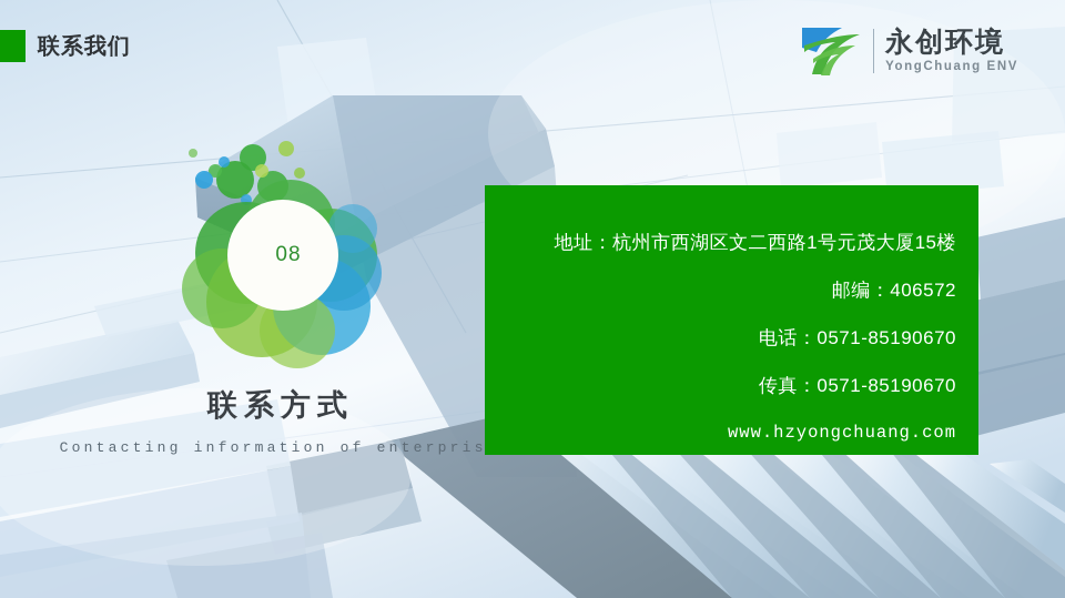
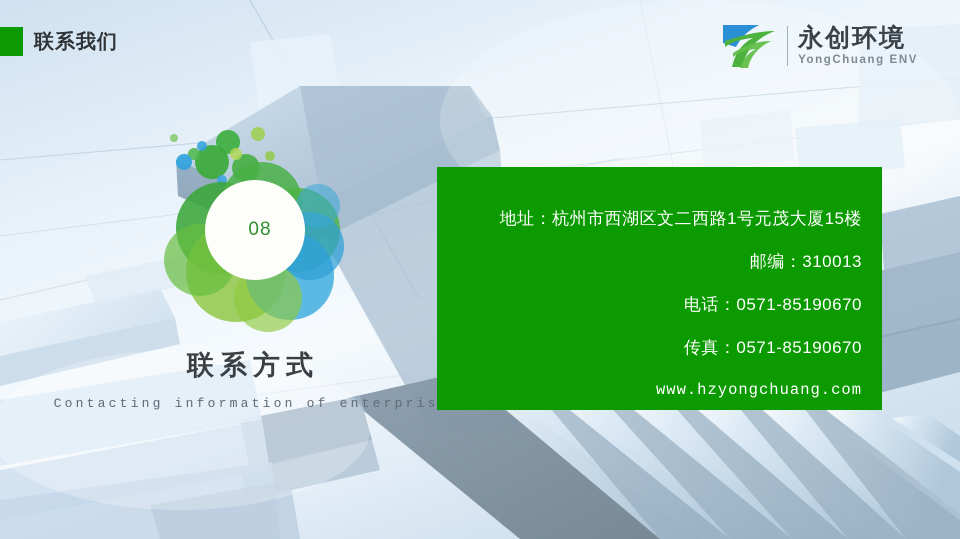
  联系我们
  永创环境
  YongChuang ENV
  08
  联系方式
  Contacting information of enterpris
  地址：杭州市西湖区文二西路1号元茂大厦15楼
- 邮编：406572
+ 邮编：310013
  电话：0571-85190670
  传真：0571-85190670
  www.hzyongchuang.com
